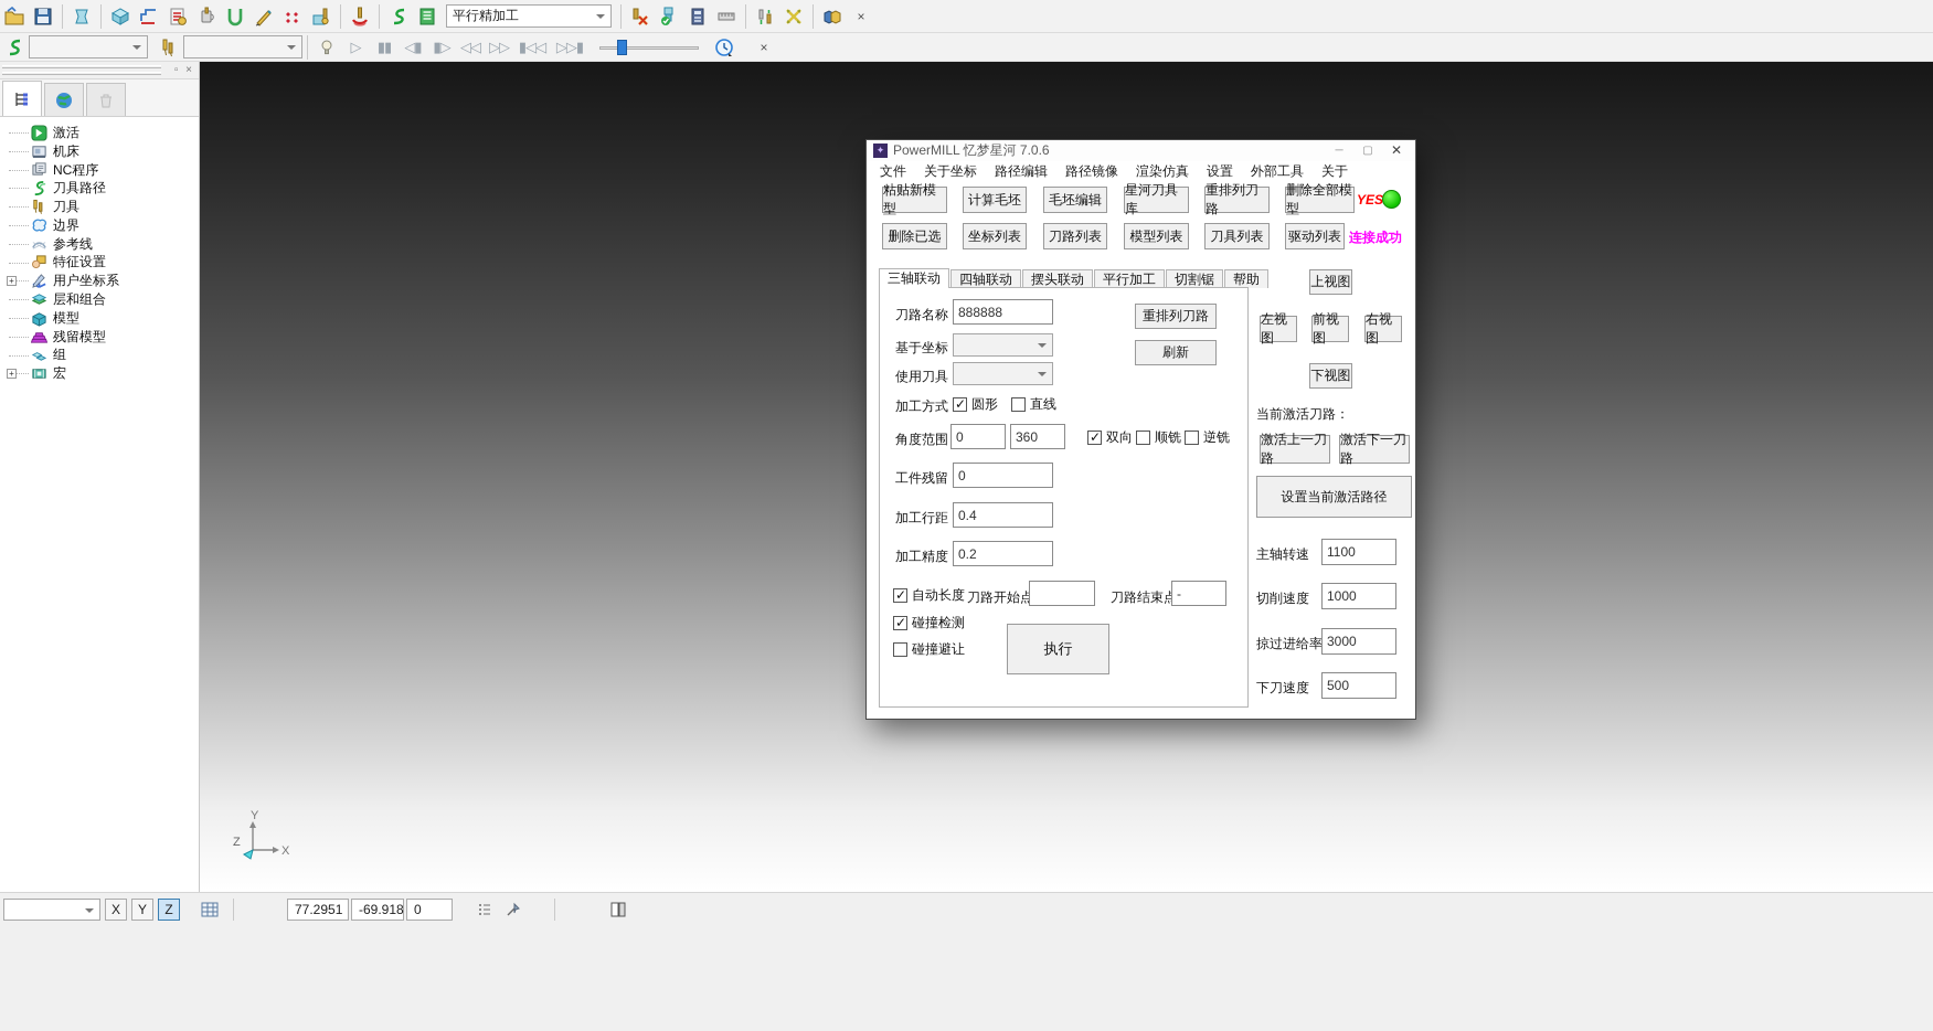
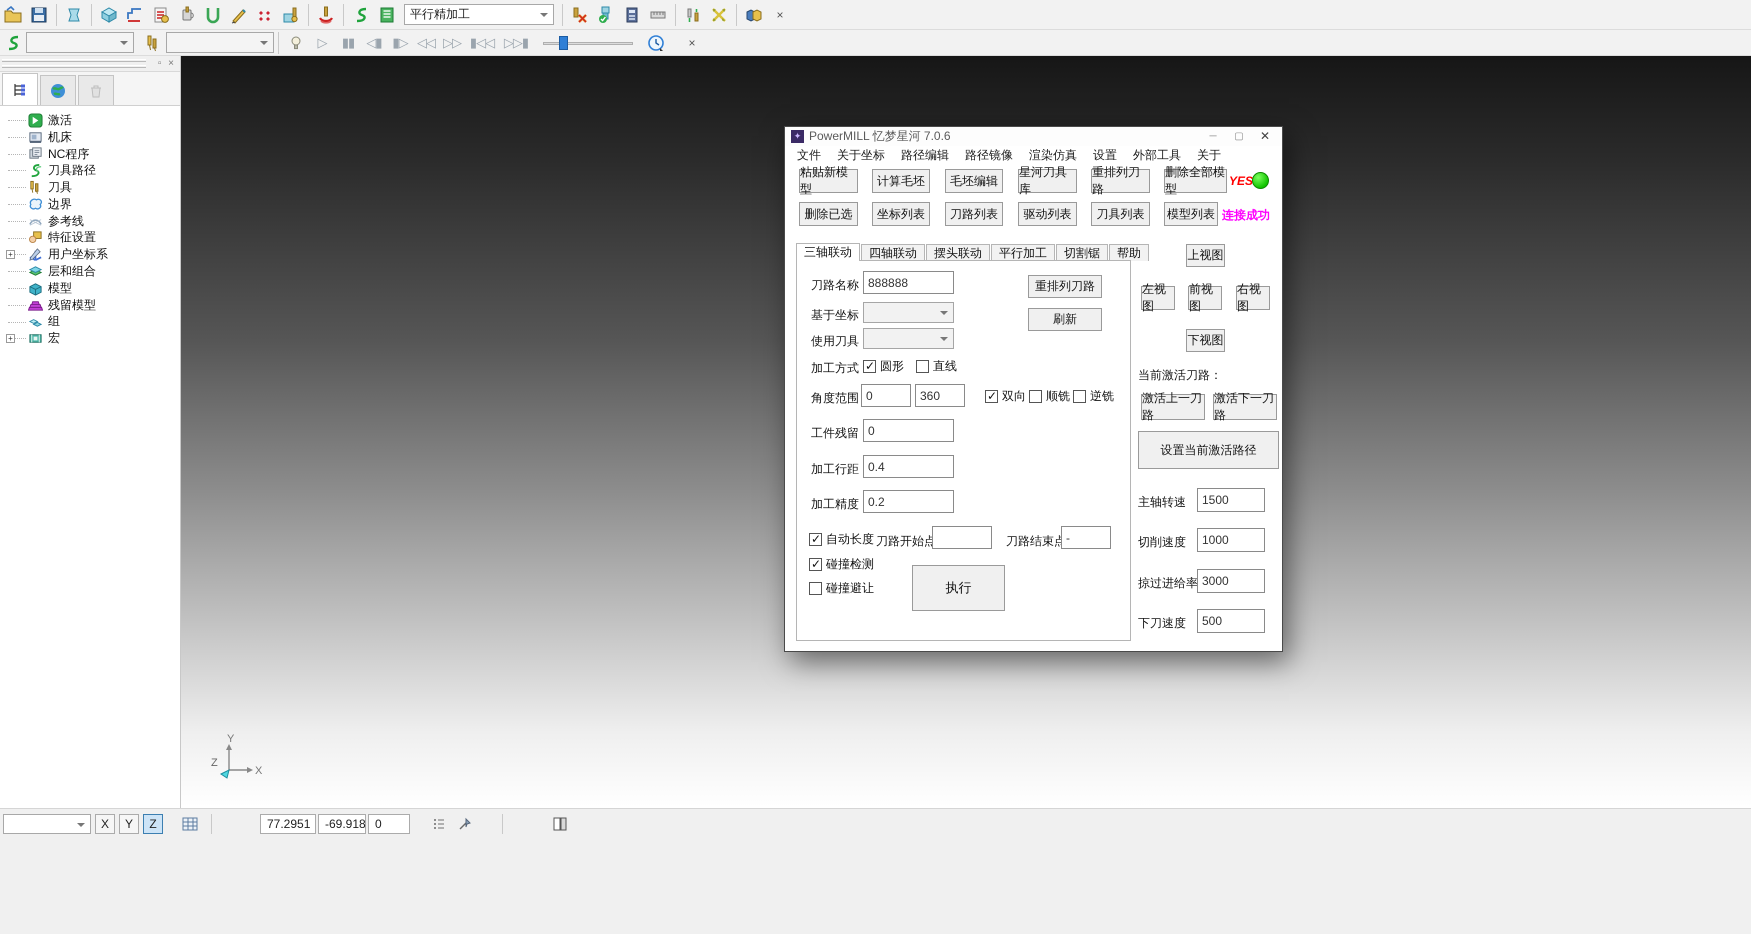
  平行精加工
  ×
  ▷
  ▮▮
  ◁▮
  ▮▷
  ◁◁
  ▷▷
  ▮◁◁
  ▷▷▮
  ×
  ▫ ×
  激活
  机床
  NC程序
  刀具路径
  刀具
  边界
  参考线
  特征设置
  +
  用户坐标系
  层和组合
  模型
  残留模型
  组
  +
  宏
  Y
  X
  Z
  ✦
  PowerMILL 忆梦星河 7.0.6
  ─
  ▢
  ✕
  文件
  关于坐标
  路径编辑
  路径镜像
  渲染仿真
  设置
  外部工具
  关于
  粘贴新模型
  计算毛坯
  毛坯编辑
  星河刀具库
  重排列刀路
  删除全部模型
  YES
  删除已选
  坐标列表
  刀路列表
- 模型列表
+ 驱动列表
  刀具列表
- 驱动列表
+ 模型列表
  连接成功
  三轴联动
  四轴联动
  摆头联动
  平行加工
  切割锯
  帮助
  刀路名称
  888888
  重排列刀路
  刷新
  基于坐标
  使用刀具
  加工方式
  圆形
  直线
  角度范围
  0
  360
  双向
  顺铣
  逆铣
  工件残留
  0
  加工行距
  0.4
  加工精度
  0.2
  自动长度
  刀路开始点
  刀路结束点
  -
  碰撞检测
  碰撞避让
  执行
  上视图
  左视图
  前视图
  右视图
  下视图
  当前激活刀路：
  激活上一刀路
  激活下一刀路
  设置当前激活路径
  主轴转速
- 1100
+ 1500
  切削速度
  1000
  掠过进给率
  3000
  下刀速度
  500
  X
  Y
  Z
  77.2951
  -69.918
  0
